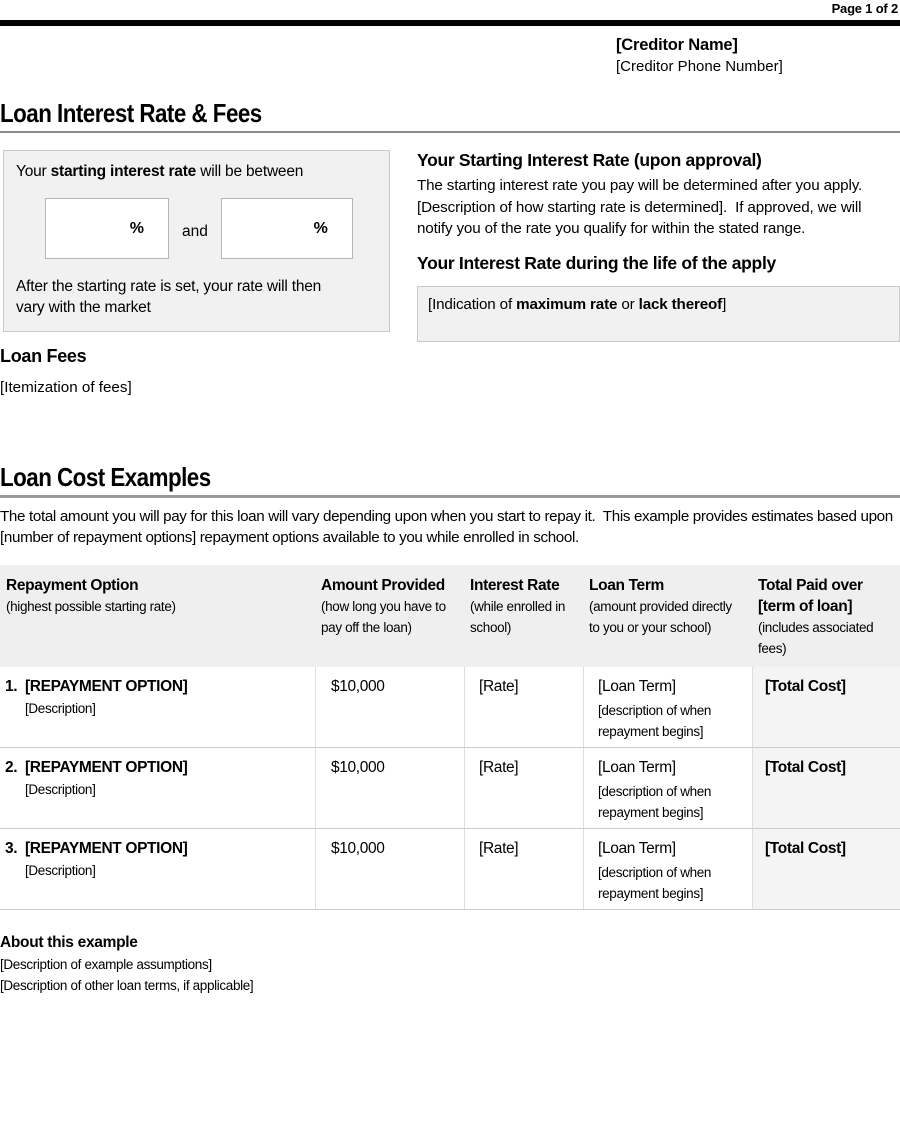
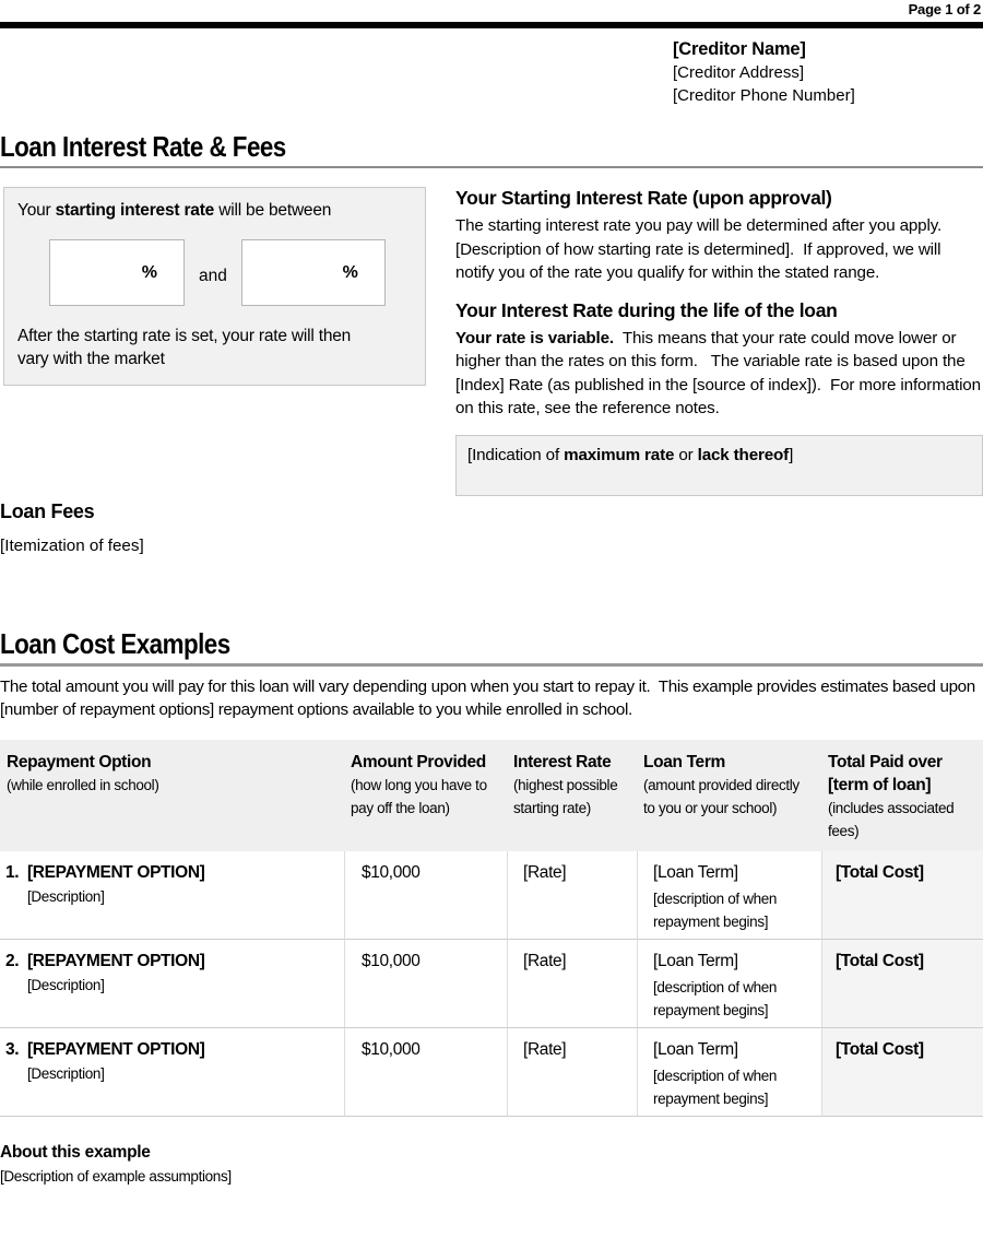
  Page 1 of 2
  [Creditor Name]
+ [Creditor Address]
  [Creditor Phone Number]
  Loan Interest Rate & Fees
  Your starting interest rate will be between
  %
  and
  %
  After the starting rate is set, your rate will then vary with the market
  Your Starting Interest Rate (upon approval)
  The starting interest rate you pay will be determined after you apply. [Description of how starting rate is determined]. If approved, we will notify you of the rate you qualify for within the stated range.
- Your Interest Rate during the life of the apply
+ Your Interest Rate during the life of the loan
+ Your rate is variable. This means that your rate could move lower or higher than the rates on this form. The variable rate is based upon the [Index] Rate (as published in the [source of index]). For more information on this rate, see the reference notes.
  [Indication of maximum rate or lack thereof]
  Loan Fees
  [Itemization of fees]
  Loan Cost Examples
  The total amount you will pay for this loan will vary depending upon when you start to repay it. This example provides estimates based upon [number of repayment options] repayment options available to you while enrolled in school.
  Repayment Option
- (highest possible starting rate)
+ (while enrolled in school)
  Amount Provided
  (how long you have to pay off the loan)
  Interest Rate
- (while enrolled in school)
+ (highest possible starting rate)
  Loan Term
  (amount provided directly to you or your school)
  Total Paid over [term of loan]
  (includes associated fees)
  1.
  [REPAYMENT OPTION]
  [Description]
  $10,000
  [Rate]
  [Loan Term]
  [description of when repayment begins]
  [Total Cost]
  2.
  [REPAYMENT OPTION]
  [Description]
  $10,000
  [Rate]
  [Loan Term]
  [description of when repayment begins]
  [Total Cost]
  3.
  [REPAYMENT OPTION]
  [Description]
  $10,000
  [Rate]
  [Loan Term]
  [description of when repayment begins]
  [Total Cost]
  About this example
  [Description of example assumptions]
- [Description of other loan terms, if applicable]
